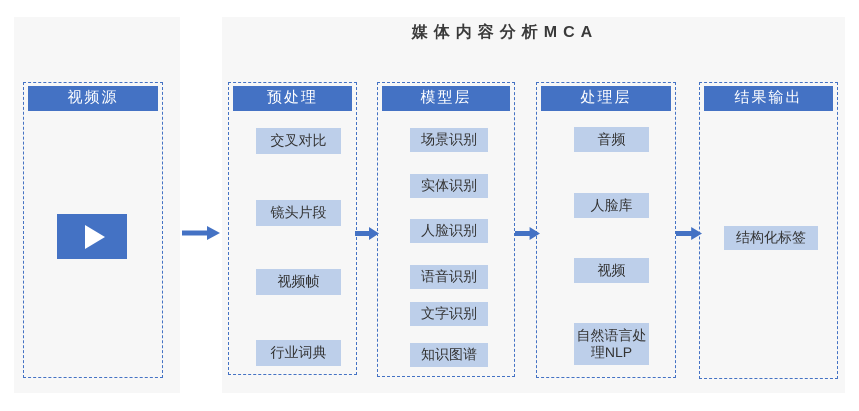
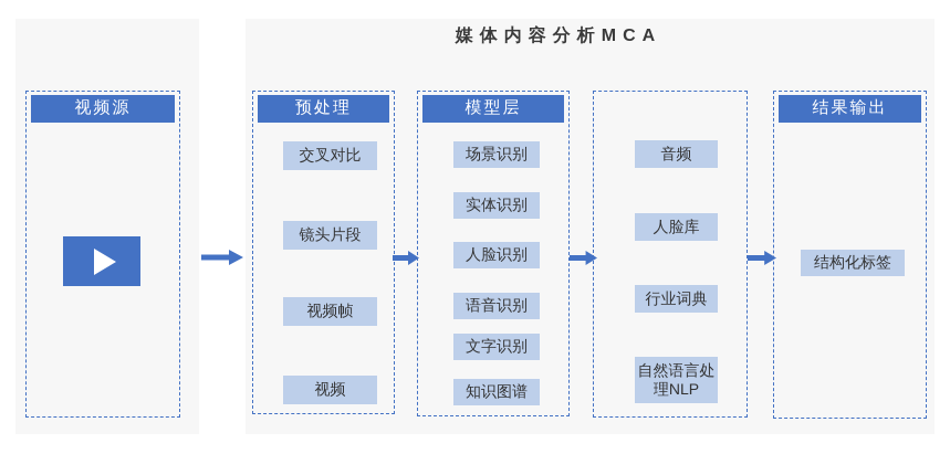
  媒体内容分析MCA
  视频源
  预处理
  交叉对比
  镜头片段
  视频帧
- 行业词典
+ 视频
  模型层
  场景识别
  实体识别
  人脸识别
  语音识别
  文字识别
  知识图谱
- 处理层
  音频
  人脸库
- 视频
+ 行业词典
  自然语言处理NLP
  结果输出
  结构化标签
